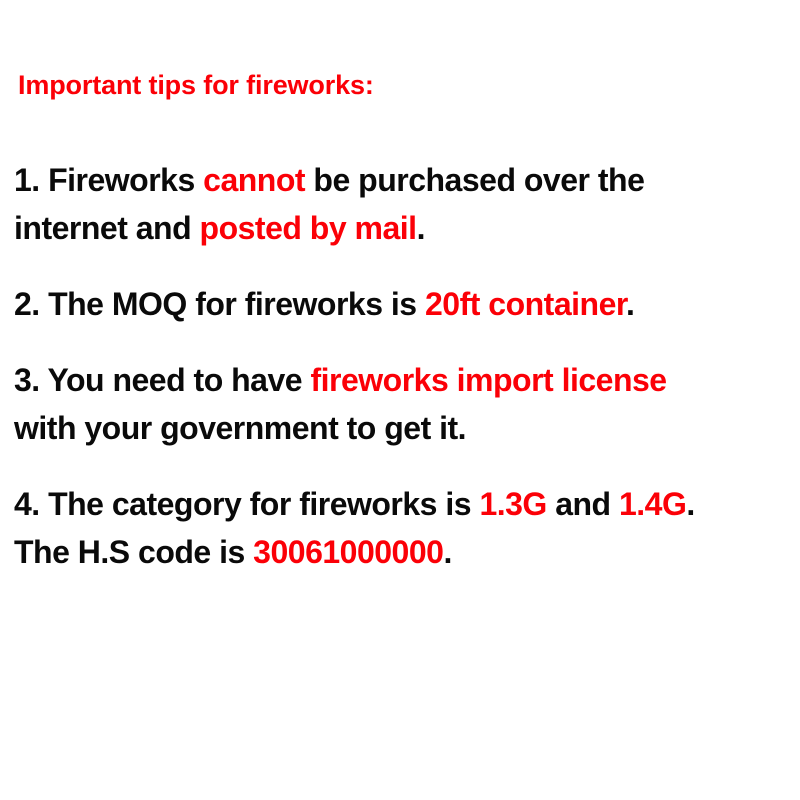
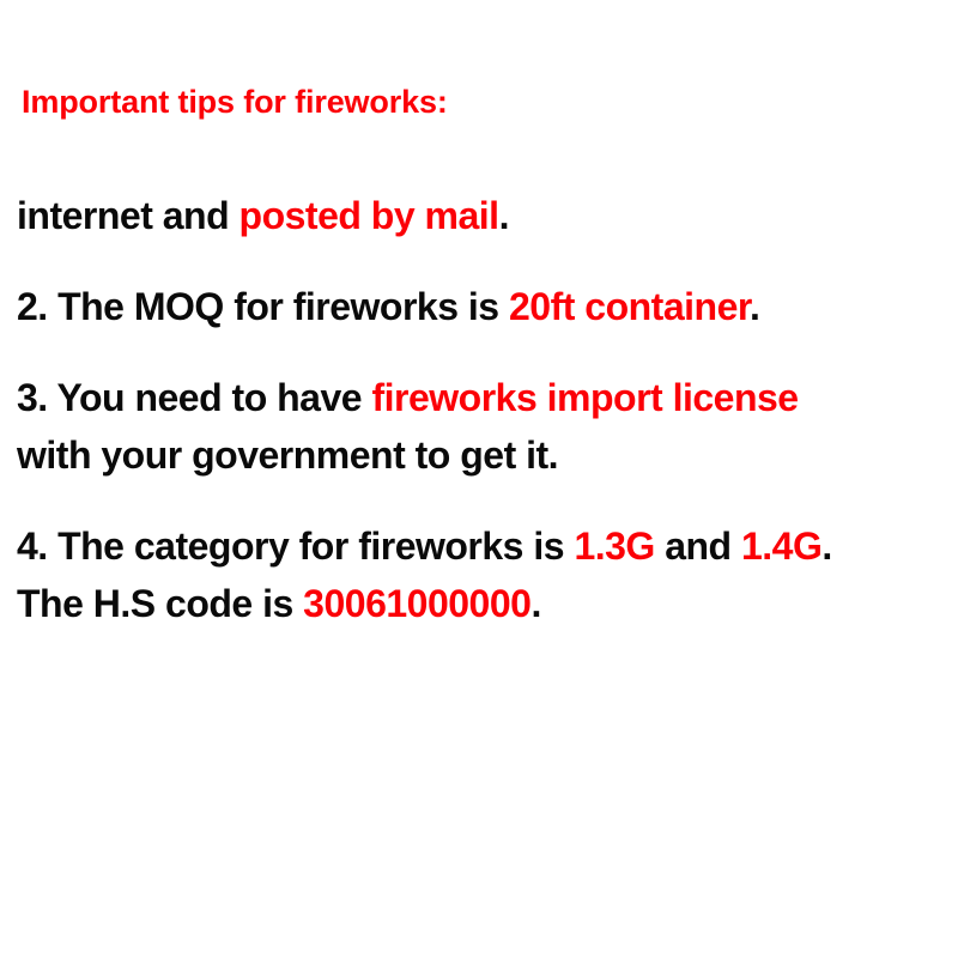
  Important tips for fireworks:
- 1. Fireworks cannot be purchased over the
  internet and posted by mail.
  2. The MOQ for fireworks is 20ft container.
  3. You need to have fireworks import license
  with your government to get it.
  4. The category for fireworks is 1.3G and 1.4G.
  The H.S code is 30061000000.
